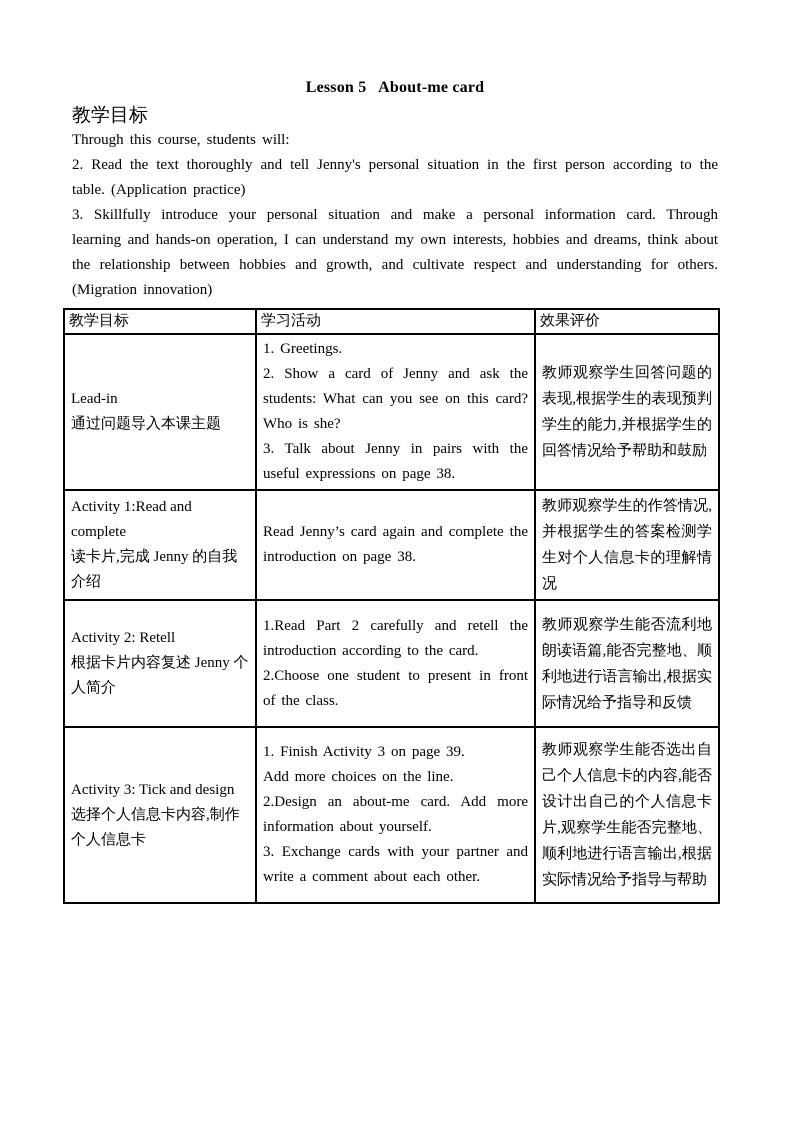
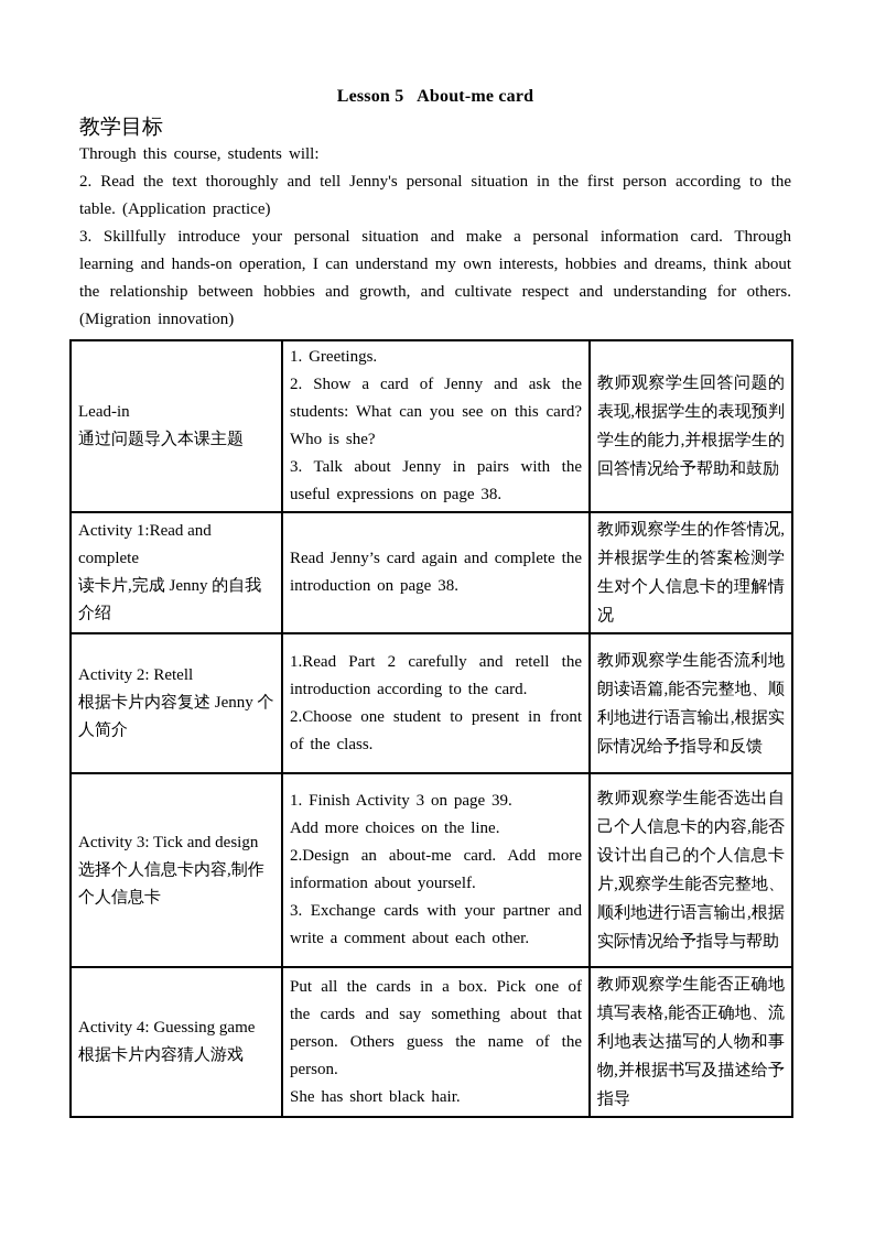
  Lesson 5 About-me card
  教学目标
  Through this course, students will:
  2. Read the text thoroughly and tell Jenny's personal situation in the first person according to the table. (Application practice)
  3. Skillfully introduce your personal situation and make a personal information card. Through learning and hands-on operation, I can understand my own interests, hobbies and dreams, think about the relationship between hobbies and growth, and cultivate respect and understanding for others. (Migration innovation)
- 教学目标	学习活动	效果评价
  Lead-in 通过问题导入本课主题	1. Greetings. 2. Show a card of Jenny and ask the students: What can you see on this card? Who is she? 3. Talk about Jenny in pairs with the useful expressions on page 38.	教师观察学生回答问题的表现,根据学生的表现预判学生的能力,并根据学生的回答情况给予帮助和鼓励
  Activity 1:Read and complete 读卡片,完成 Jenny 的自我介绍	Read Jenny’s card again and complete the introduction on page 38.	教师观察学生的作答情况,并根据学生的答案检测学生对个人信息卡的理解情况
  Activity 2: Retell 根据卡片内容复述 Jenny 个人简介	1.Read Part 2 carefully and retell the introduction according to the card. 2.Choose one student to present in front of the class.	教师观察学生能否流利地朗读语篇,能否完整地、顺利地进行语言输出,根据实际情况给予指导和反馈
  Activity 3: Tick and design 选择个人信息卡内容,制作个人信息卡	1. Finish Activity 3 on page 39. Add more choices on the line. 2.Design an about-me card. Add more information about yourself. 3. Exchange cards with your partner and write a comment about each other.	教师观察学生能否选出自己个人信息卡的内容,能否设计出自己的个人信息卡片,观察学生能否完整地、顺利地进行语言输出,根据实际情况给予指导与帮助
+ Activity 4: Guessing game 根据卡片内容猜人游戏	Put all the cards in a box. Pick one of the cards and say something about that person. Others guess the name of the person. She has short black hair.	教师观察学生能否正确地填写表格,能否正确地、流利地表达描写的人物和事物,并根据书写及描述给予指导
